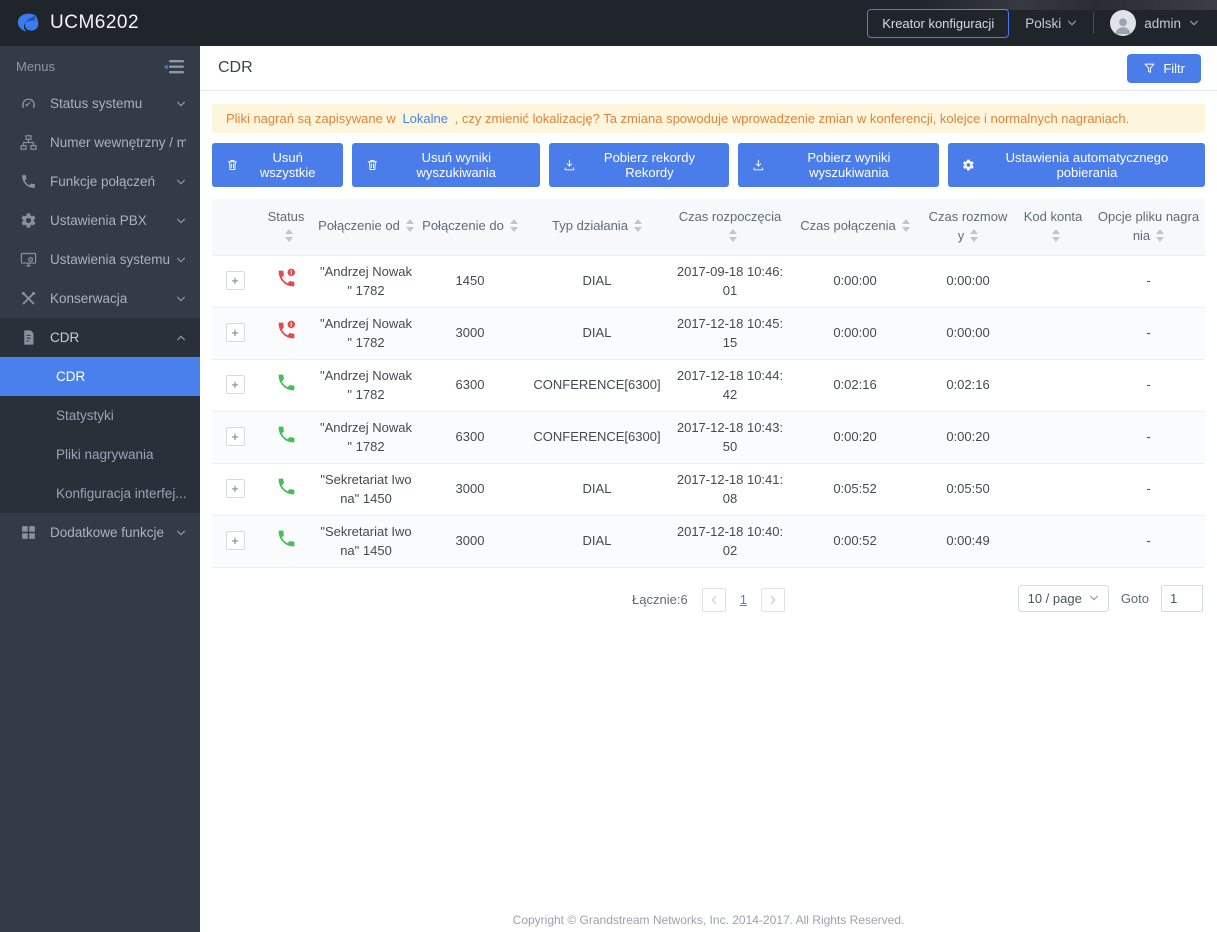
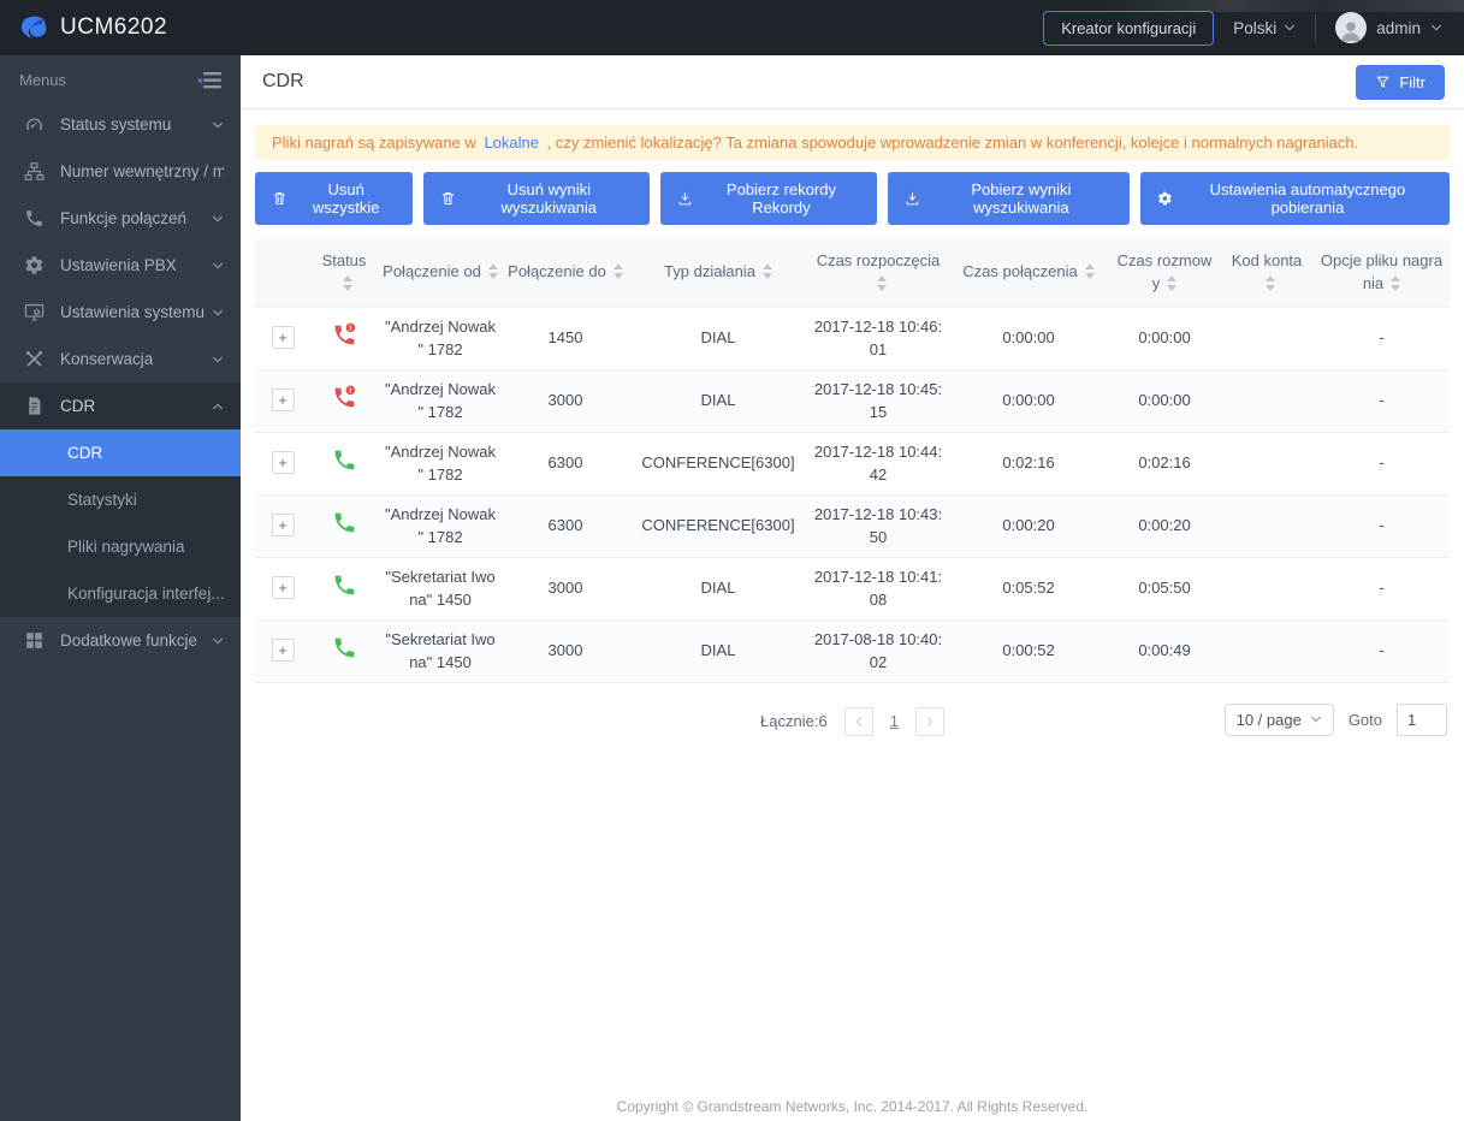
  UCM6202
  Kreator konfiguracji
  Polski
  admin
  Menus
  Status systemu
  Numer wewnętrzny / m
  Funkcje połączeń
  Ustawienia PBX
  Ustawienia systemu
  Konserwacja
  CDR
  CDR
  Statystyki
  Pliki nagrywania
  Konfiguracja interfej...
  Dodatkowe funkcje
  CDR
  Filtr
  Pliki nagrań są zapisywane w Lokalne , czy zmienić lokalizację? Ta zmiana spowoduje wprowadzenie zmian w konferencji, kolejce i normalnych nagraniach.
  Usuń wszystkie
  Usuń wyniki wyszukiwania
  Pobierz rekordy Rekordy
  Pobierz wyniki wyszukiwania
  Ustawienia automatycznego pobierania
  	Status	Połączenie od	Połączenie do	Typ działania	Czas rozpoczęcia	Czas połączenia	Czas rozmowy	Kod konta	Opcje pliku nagrania
- +		"Andrzej Nowak " 1782	1450	DIAL	2017-09-18 10:46:01	0:00:00	0:00:00		-
+ +		"Andrzej Nowak " 1782	1450	DIAL	2017-12-18 10:46:01	0:00:00	0:00:00		-
  +		"Andrzej Nowak " 1782	3000	DIAL	2017-12-18 10:45:15	0:00:00	0:00:00		-
  +		"Andrzej Nowak " 1782	6300	CONFERENCE[6300]	2017-12-18 10:44:42	0:02:16	0:02:16		-
  +		"Andrzej Nowak " 1782	6300	CONFERENCE[6300]	2017-12-18 10:43:50	0:00:20	0:00:20		-
  +		"Sekretariat Iwona" 1450	3000	DIAL	2017-12-18 10:41:08	0:05:52	0:05:50		-
- +		"Sekretariat Iwona" 1450	3000	DIAL	2017-12-18 10:40:02	0:00:52	0:00:49		-
+ +		"Sekretariat Iwona" 1450	3000	DIAL	2017-08-18 10:40:02	0:00:52	0:00:49		-
  Łącznie:6
  1
  10 / page
  Goto
  1
  Copyright © Grandstream Networks, Inc. 2014-2017. All Rights Reserved.
